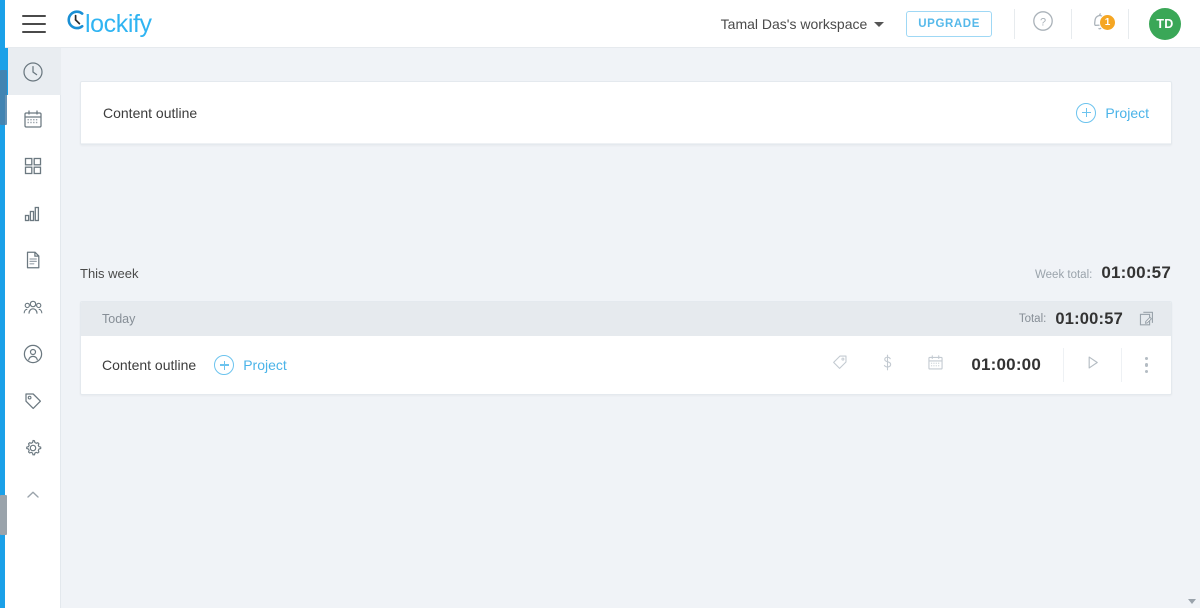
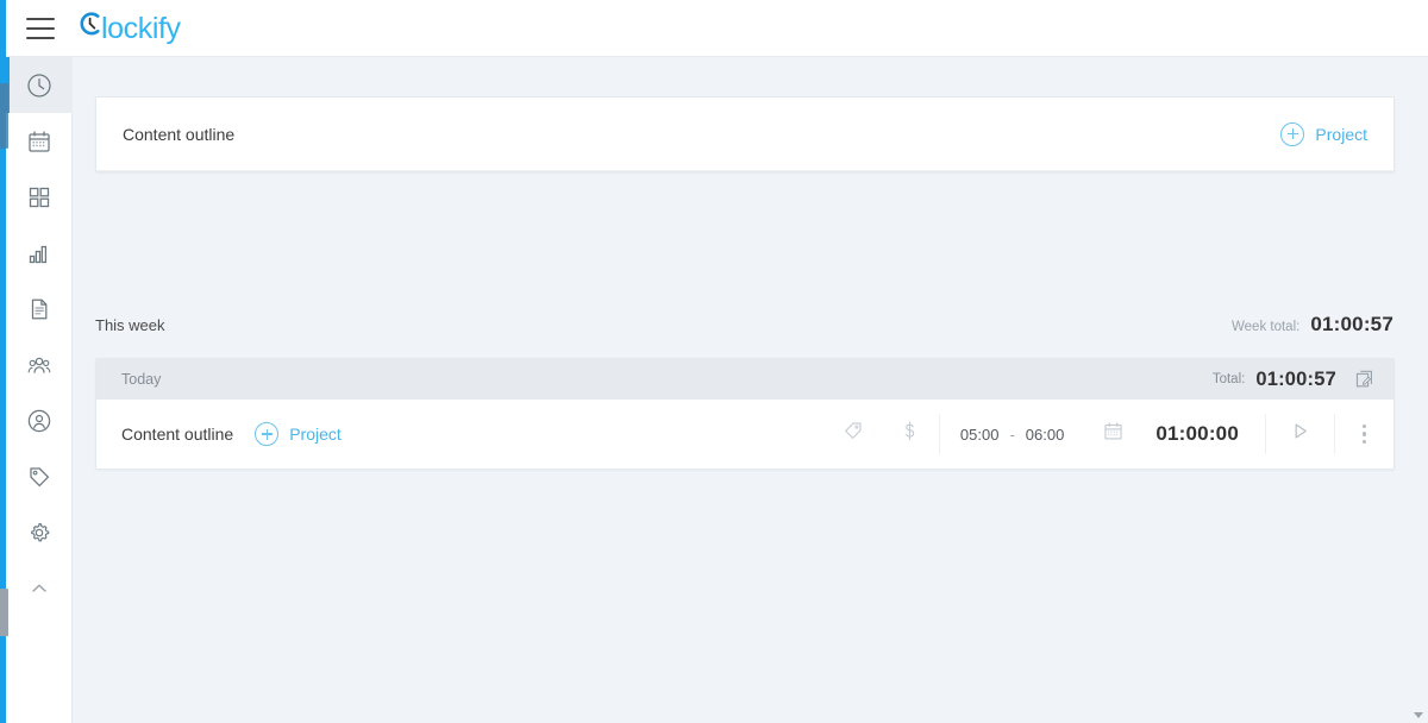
  lockify
- Tamal Das's workspace
- UPGRADE
- ?
- 1
- TD
  Content outline
  Project
  This week
  Week total:
  01:00:57
  Today
  Total:
  01:00:57
  Content outline
  Project
+ 05:00
+ -
+ 06:00
  01:00:00
